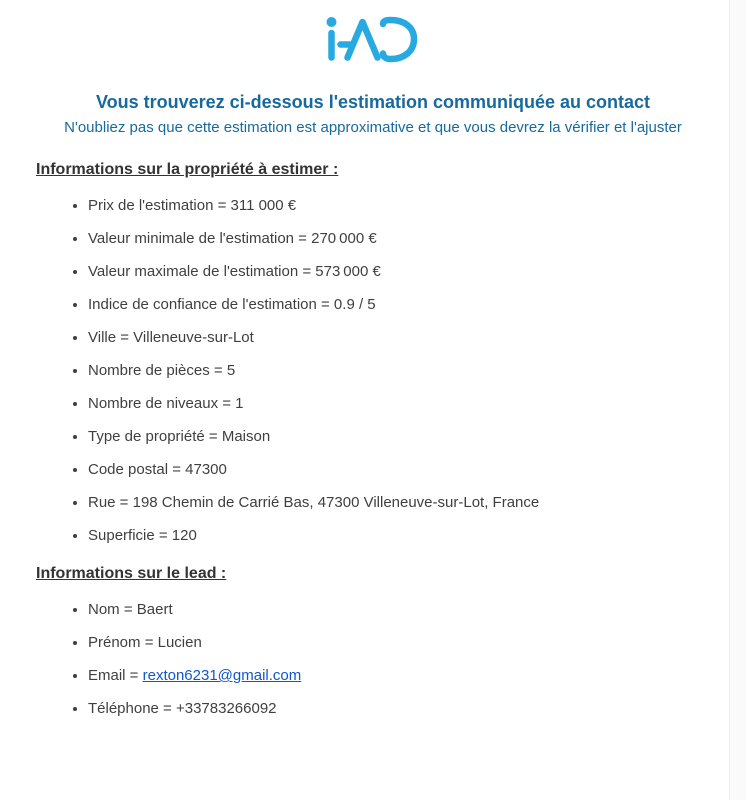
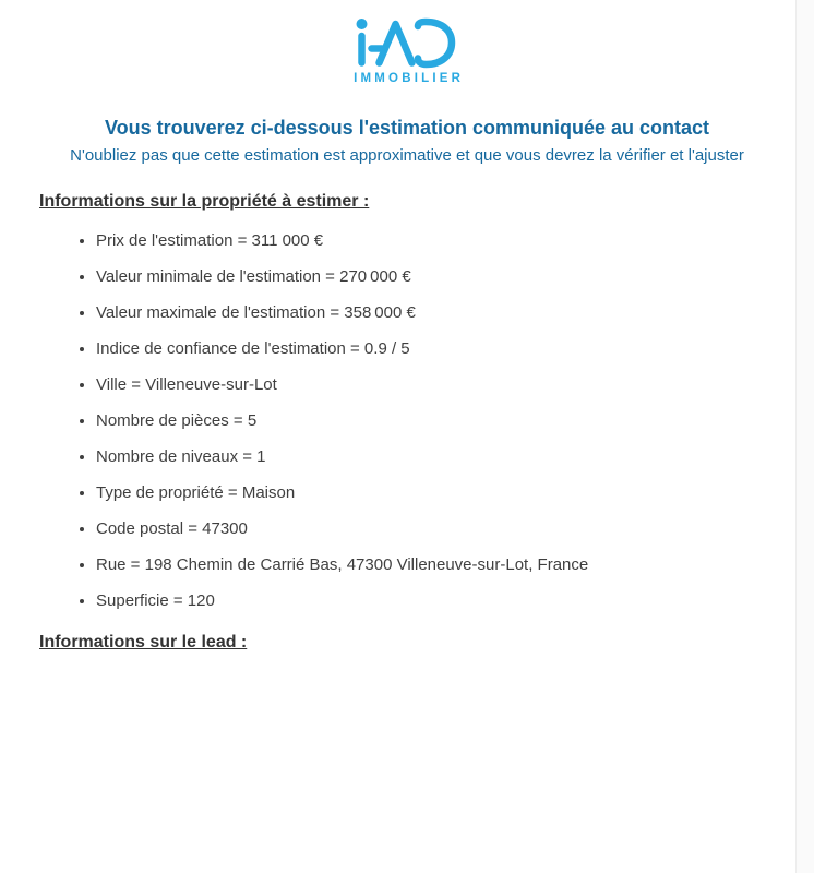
+ IMMOBILIER
  Vous trouverez ci-dessous l'estimation communiquée au contact
  N'oubliez pas que cette estimation est approximative et que vous devrez la vérifier et l'ajuster
  Informations sur la propriété à estimer :
  Prix de l'estimation = 311 000 €
  Valeur minimale de l'estimation = 270 000 €
- Valeur maximale de l'estimation = 573 000 €
+ Valeur maximale de l'estimation = 358 000 €
  Indice de confiance de l'estimation = 0.9 / 5
  Ville = Villeneuve-sur-Lot
  Nombre de pièces = 5
  Nombre de niveaux = 1
  Type de propriété = Maison
  Code postal = 47300
  Rue = 198 Chemin de Carrié Bas, 47300 Villeneuve-sur-Lot, France
  Superficie = 120
  Informations sur le lead :
- Nom = Baert
- Prénom = Lucien
- Email = rexton6231@gmail.com
- Téléphone = +33783266092
